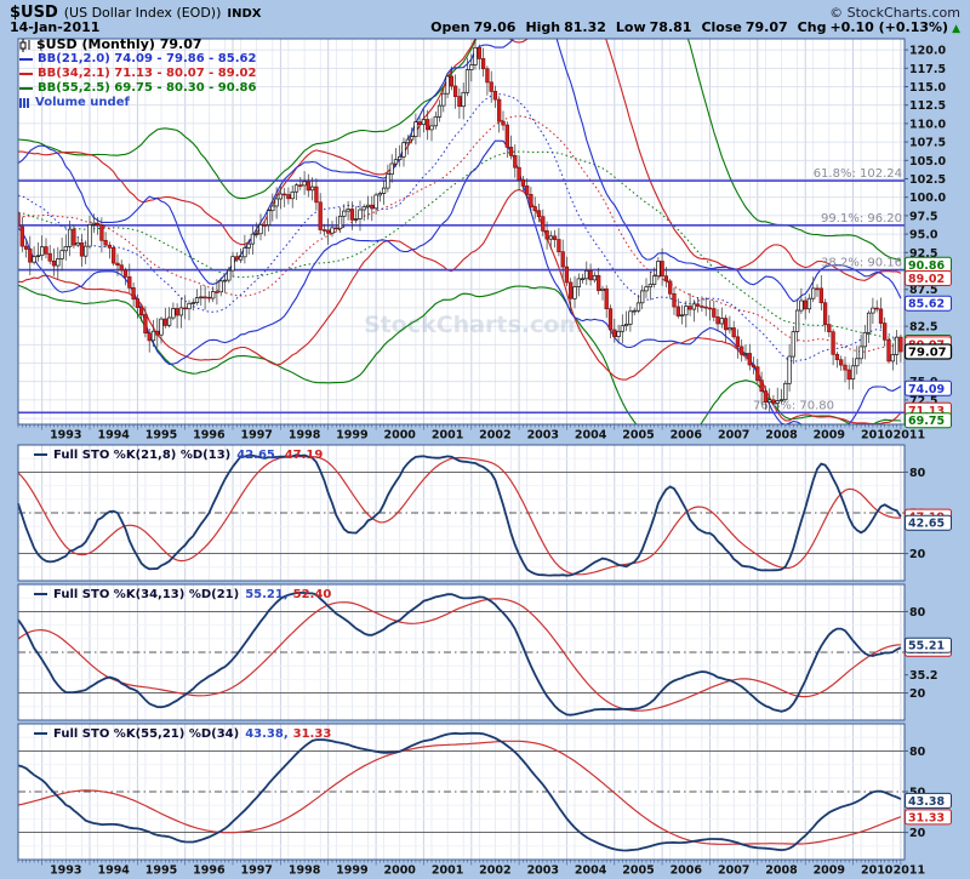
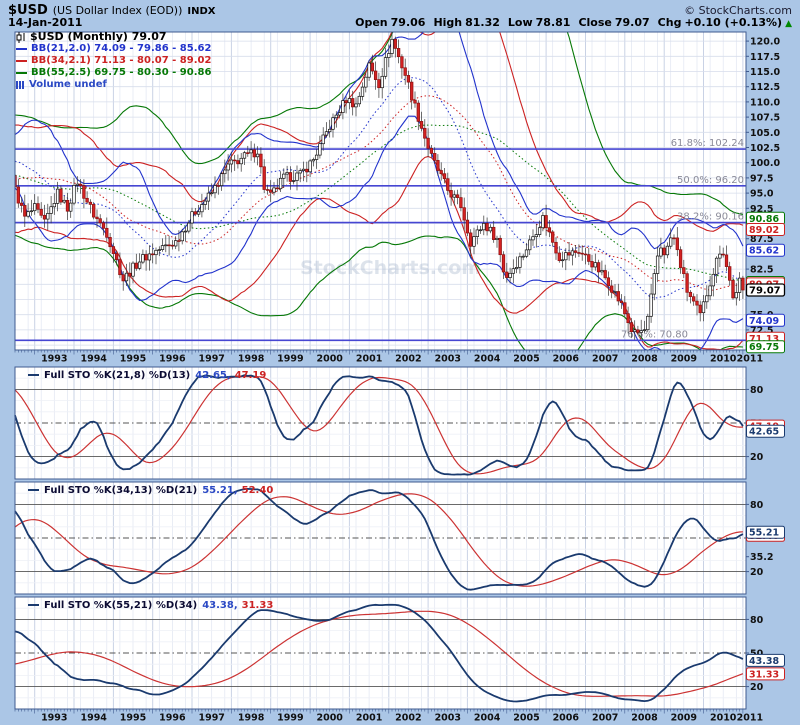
  $USD
  (US Dollar Index (EOD))
  INDX
  © StockCharts.com
  14-Jan-2011
  Open
  79.06
  High
  81.32
  Low
  78.81
  Close
  79.07
  Chg
  +0.10 (+0.13%)
  ▲
  StockCharts.com
  61.8%: 102.24
- 99.1%: 96.20
+ 50.0%: 96.20
  38.2%: 90.16
  76.6%: 70.80
  120.0
  117.5
  115.0
  112.5
  110.0
  107.5
  105.0
  102.5
  100.0
  97.5
  95.0
  92.5
  87.5
  82.5
  35.2
  72.5
  90.86
  89.02
  85.62
  79.07
  74.09
  71.13
  69.75
  1993
  1994
  1995
  1996
  1997
  1998
  1999
  2000
  2001
  2002
  2003
  2004
  2005
  2006
  2007
  2008
  2009
  2010
  2011
  1993
  1994
  1995
  1996
  1997
  1998
  1999
  2000
  2001
  2002
  2003
  2004
  2005
  2006
  2007
  2008
  2009
  2010
  2011
  80
  20
  42.65
  80
  20
  55.21
  80
  20
  43.38
  31.33
  $USD (Monthly) 79.07
  BB(21,2.0) 74.09 - 79.86 - 85.62
  BB(34,2.1) 71.13 - 80.07 - 89.02
  BB(55,2.5) 69.75 - 80.30 - 90.86
  Volume undef
  Full STO %K(21,8) %D(13)
  42.65,
  47.19
  Full STO %K(34,13) %D(21)
  55.21,
  52.40
  Full STO %K(55,21) %D(34)
  43.38,
  31.33
